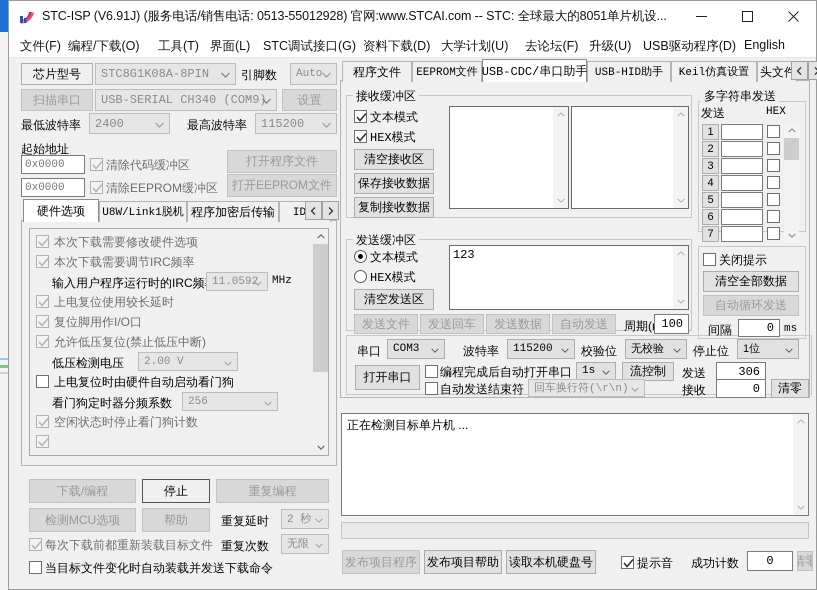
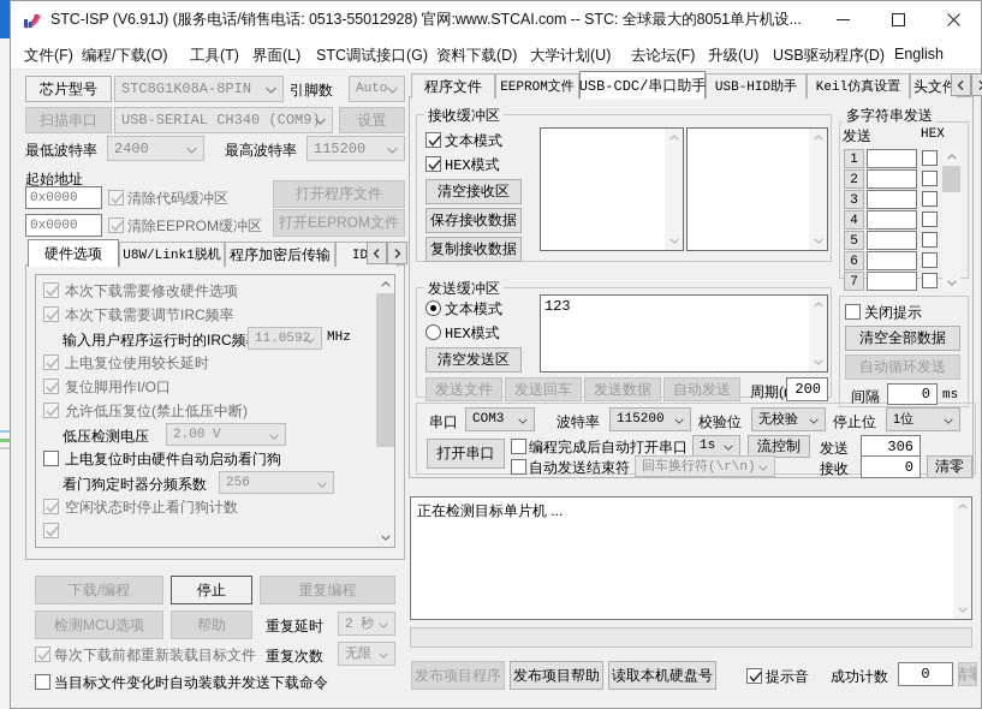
  STC-ISP (V6.91J) (服务电话/销售电话: 0513-55012928) 官网:www.STCAI.com -- STC: 全球最大的8051单片机设...
  文件(F)
  编程/下载(O)
  工具(T)
  界面(L)
  STC调试接口(G)
  资料下载(D)
  大学计划(U)
  去论坛(F)
  升级(U)
  USB驱动程序(D)
  English
  芯片型号
  STC8G1K08A-8PIN
  引脚数
  Auto
  扫描串口
  USB-SERIAL CH340 (COM9
  设置
  最低波特率
  2400
  最高波特率
  115200
  起始地址
  0x0000
  清除代码缓冲区
  打开程序文件
  0x0000
  清除EEPROM缓冲区
  打开EEPROM文件
  硬件选项
  U8W/Link1脱机
  程序加密后传输
  本次下载需要修改硬件选项
  本次下载需要调节IRC频率
  输入用户程序运行时的IRC频
  11.059
  MHz
  上电复位使用较长延时
  复位脚用作I/O口
  允许低压复位(禁止低压中断)
  低压检测电压
  2.00 V
  上电复位时由硬件自动启动看门狗
  看门狗定时器分频系数
  256
  空闲状态时停止看门狗计数
  下载/编程
  停止
  重复编程
  检测MCU选项
  帮助
  重复延时
  2 秒
  每次下载前都重新装载目标文件
  重复次数
  无限
  当目标文件变化时自动装载并发送下载命令
  程序文件
  EEPROM文件
  USB-CDC/串口助手
  USB-HID助手
  Keil仿真设置
  头文件
  接收缓冲区
  文本模式
  HEX模式
  清空接收区
  保存接收数据
  复制接收数据
  发送缓冲区
  文本模式
  HEX模式
  清空发送区
  123
  发送文件
  发送回车
  发送数据
  自动发送
- 100
+ 200
  串口
  COM3
  波特率
  115200
  校验位
  无校验
  停止位
  1位
  打开串口
  编程完成后自动打开串口
  1s
  流控制
  发送
  306
  自动发送结束符
  回车换行符(\r\n)
  接收
  0
  清零
  多字符串发送
  发送
  HEX
  1
  2
  3
  4
  5
  6
  7
  关闭提示
  清空全部数据
  自动循环发送
  间隔
  0
  ms
  正在检测目标单片机 ...
  发布项目程序
  发布项目帮助
  读取本机硬盘号
  提示音
  成功计数
  0
  清零
